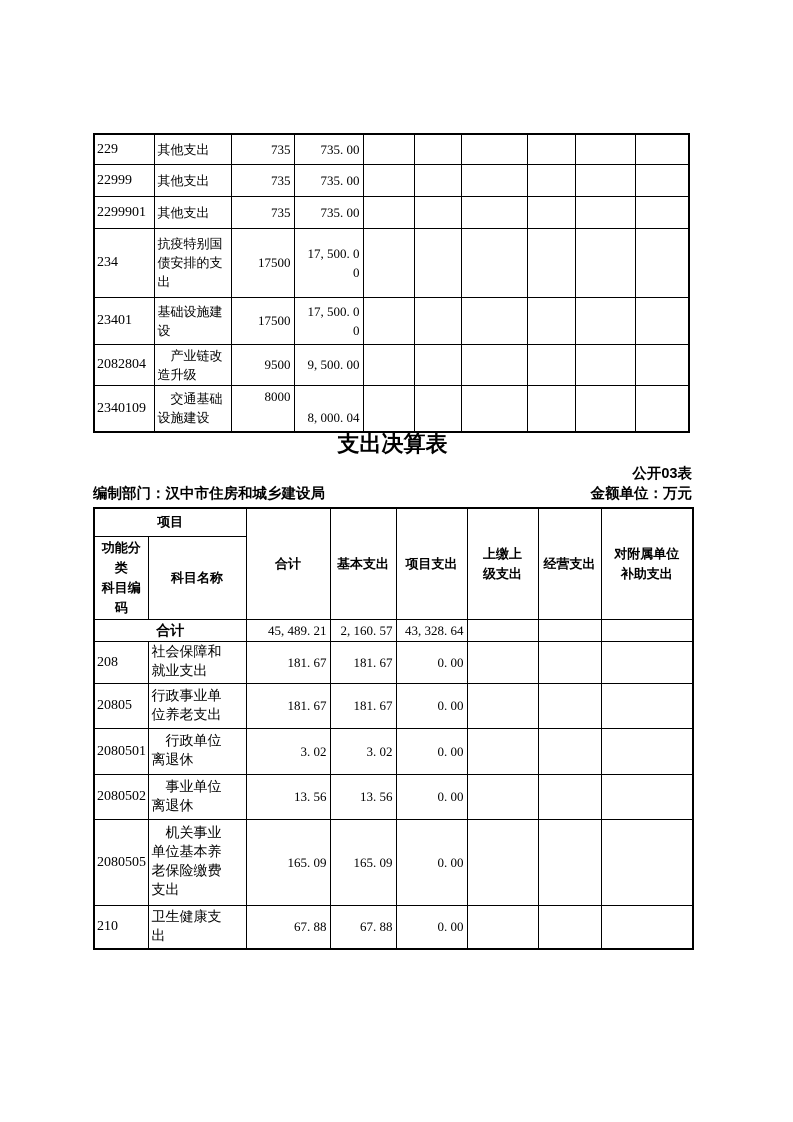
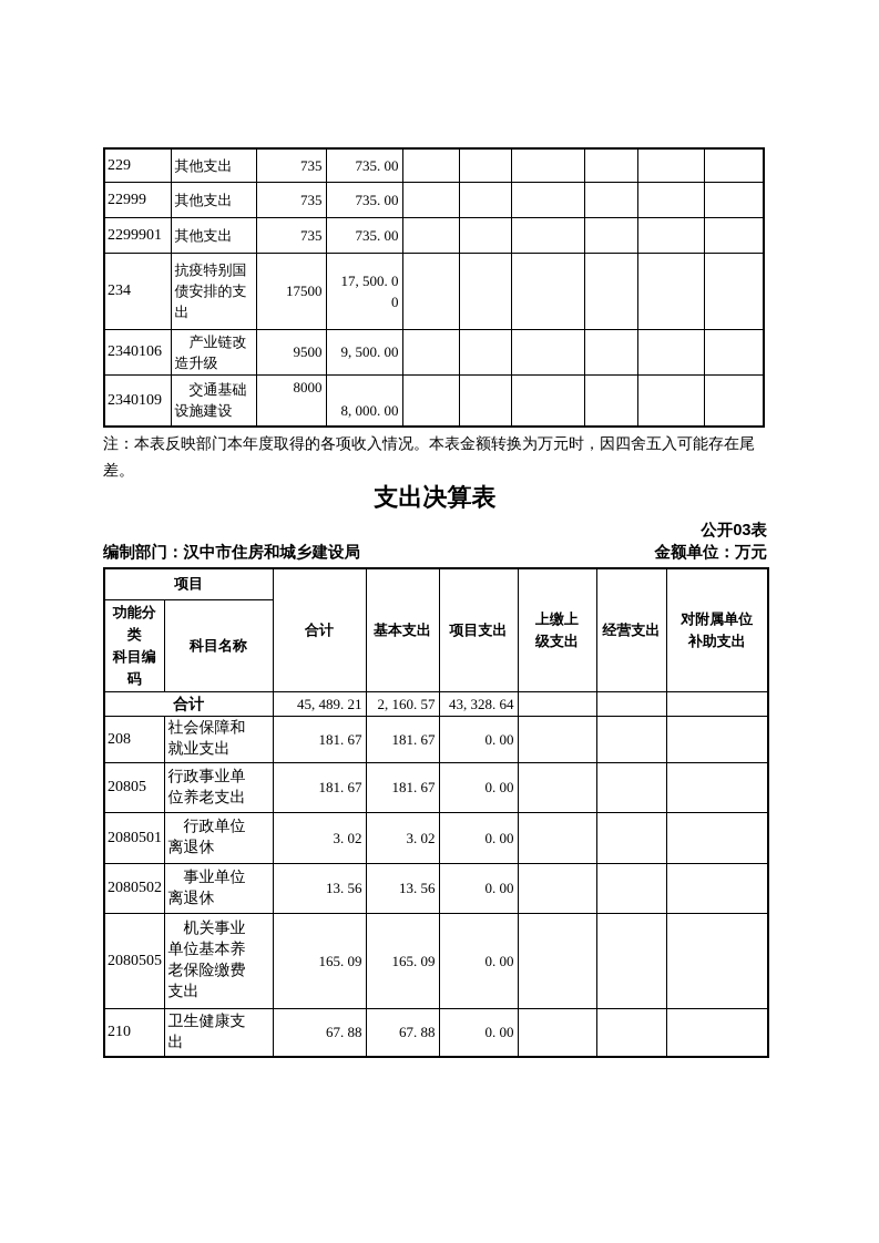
  229	其他支出	735	735. 00
  22999	其他支出	735	735. 00
  2299901	其他支出	735	735. 00
  234	抗疫特别国 债安排的支 出	17500	17, 500. 0 0
- 23401	基础设施建 设	17500	17, 500. 0 0
- 2082804	产业链改 造升级	9500	9, 500. 00
+ 2340106	产业链改 造升级	9500	9, 500. 00
- 2340109	交通基础 设施建设	8000	8, 000. 04
+ 2340109	交通基础 设施建设	8000	8, 000. 00
+ 注：本表反映部门本年度取得的各项收入情况。本表金额转换为万元时，因四舍五入可能存在尾差。
  支出决算表
  公开03表
  编制部门：汉中市住房和城乡建设局
  金额单位：万元
  项目	合计	基本支出	项目支出	上缴上 级支出	经营支出	对附属单位 补助支出
  功能分类 科目编码	科目名称
  合计	45, 489. 21	2, 160. 57	43, 328. 64
  208	社会保障和 就业支出	181. 67	181. 67	0. 00
  20805	行政事业单 位养老支出	181. 67	181. 67	0. 00
  2080501	行政单位 离退休	3. 02	3. 02	0. 00
  2080502	事业单位 离退休	13. 56	13. 56	0. 00
  2080505	机关事业 单位基本养 老保险缴费 支出	165. 09	165. 09	0. 00
  210	卫生健康支 出	67. 88	67. 88	0. 00
